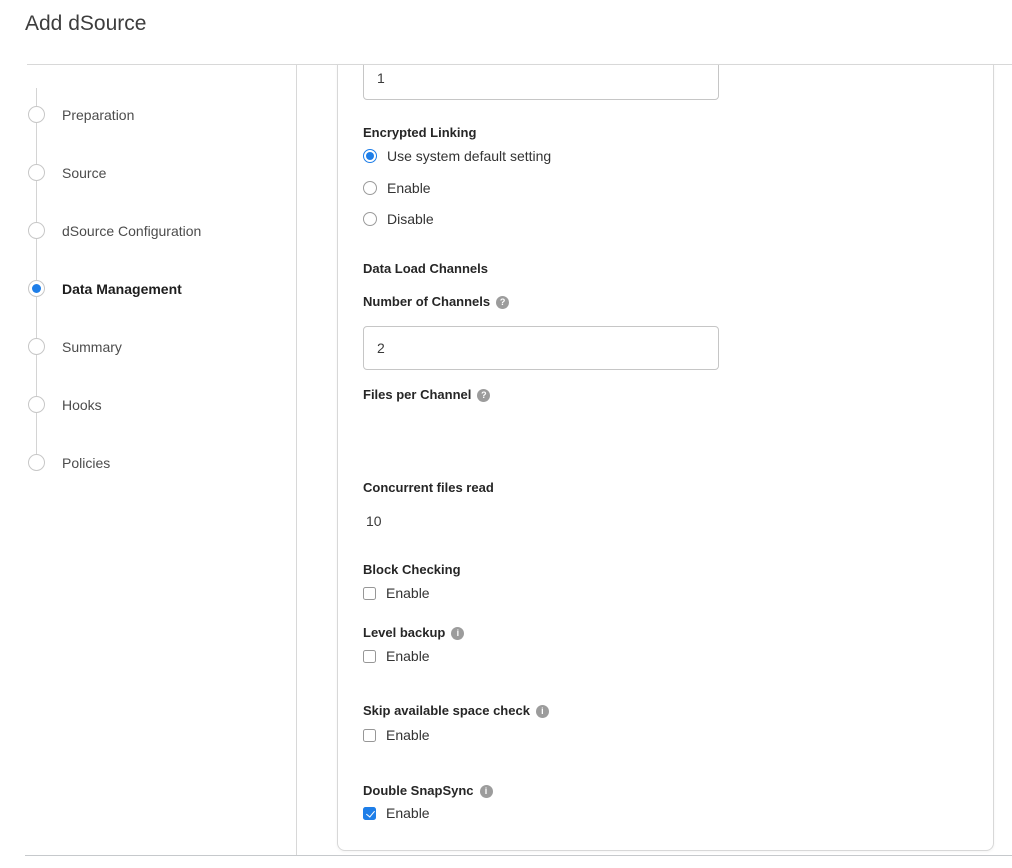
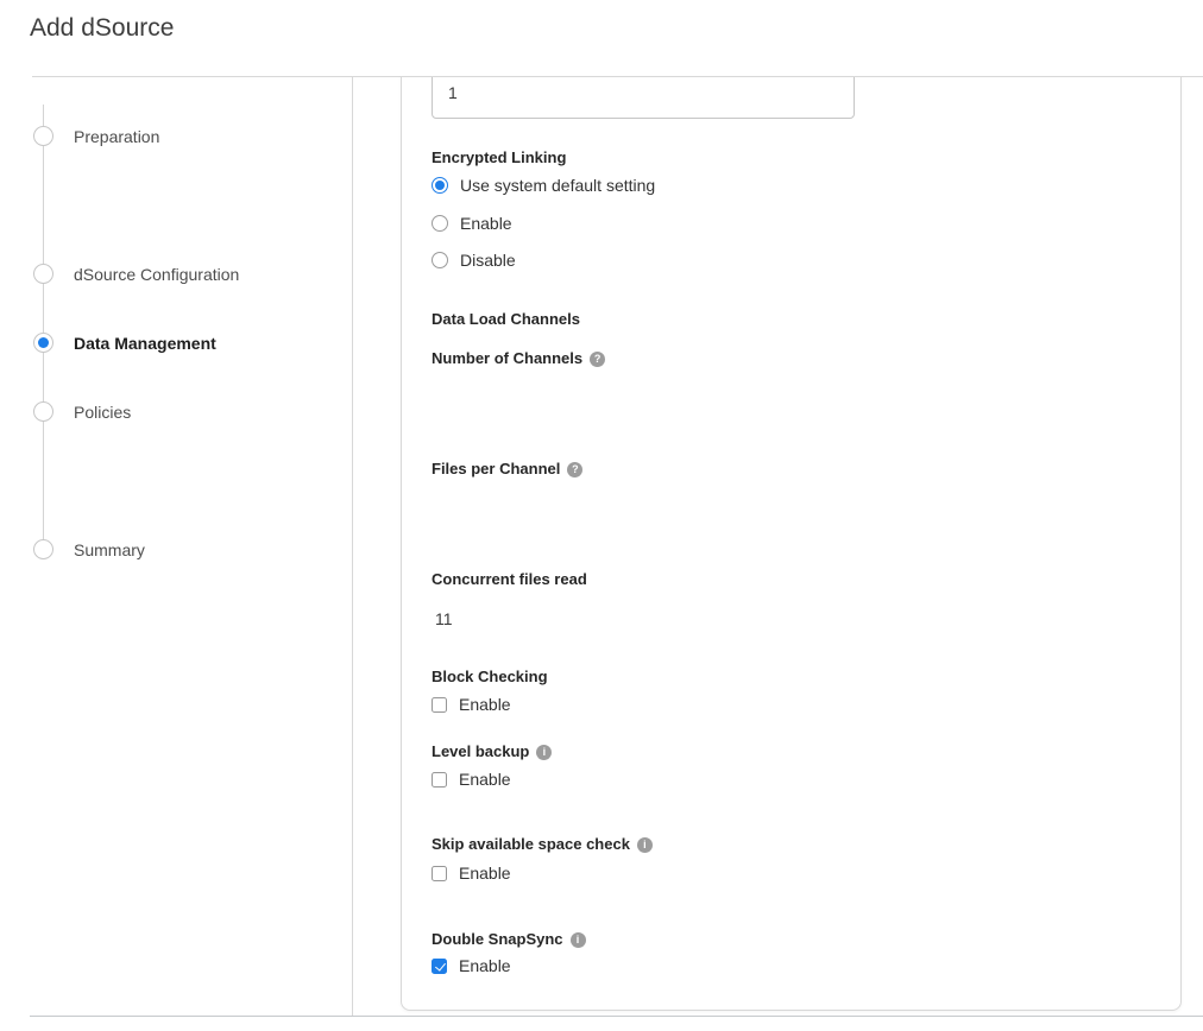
  Add dSource
  Preparation
- Source
  dSource Configuration
  Data Management
- Summary
+ Policies
- Hooks
- Policies
+ Summary
  1
  Encrypted Linking
  Use system default setting
  Enable
  Disable
  Data Load Channels
  Number of Channels
  ?
- 2
  Files per Channel
  ?
  Concurrent files read
- 10
+ 11
  Block Checking
  Enable
  Level backup
  i
  Enable
  Skip available space check
  i
  Enable
  Double SnapSync
  i
  Enable
